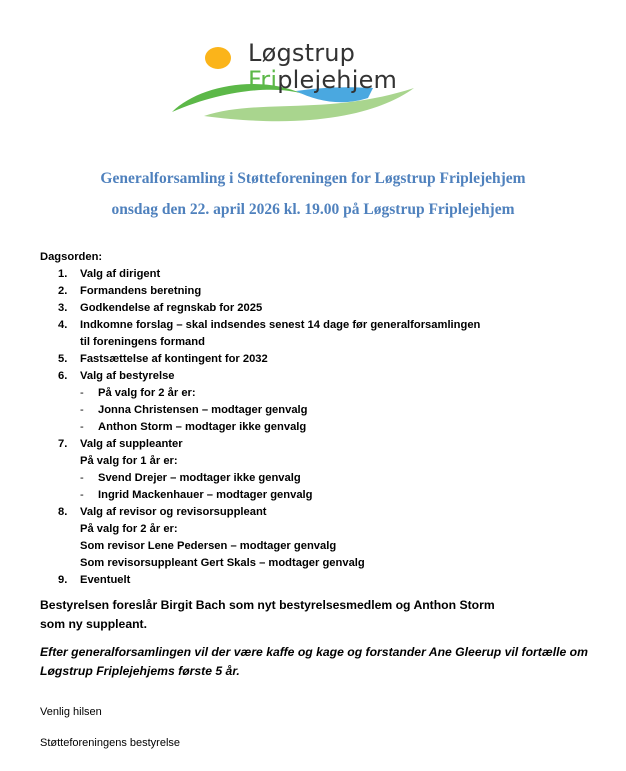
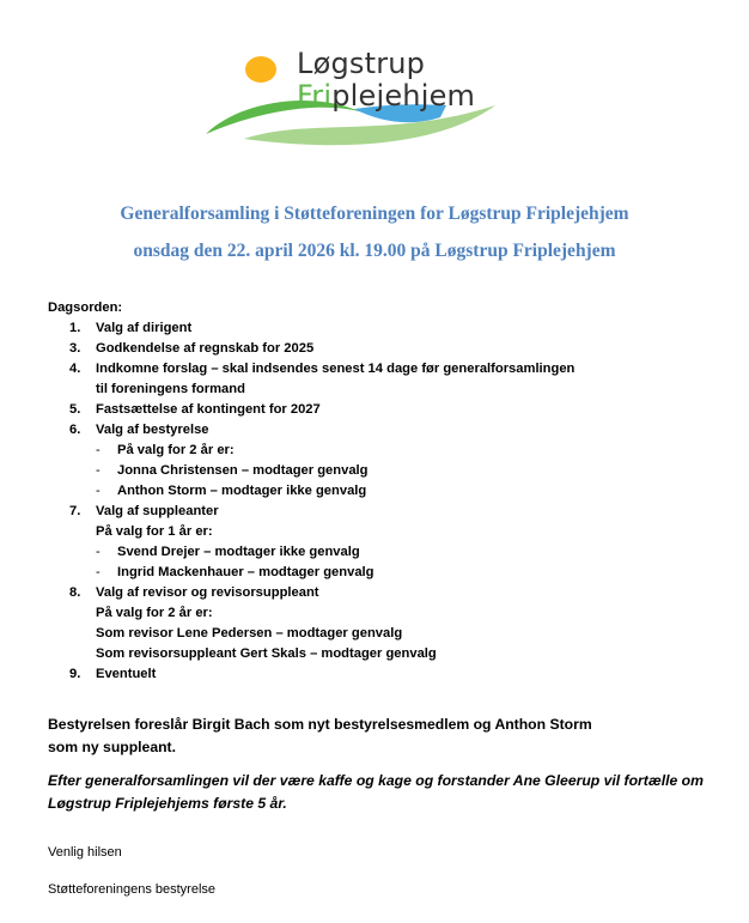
  Løgstrup
  Friplejehjem
  Generalforsamling i Støtteforeningen for Løgstrup Friplejehjem
  onsdag den 22. april 2026 kl. 19.00 på Løgstrup Friplejehjem
  Dagsorden:
  1.
  Valg af dirigent
- 2.
- Formandens beretning
  3.
  Godkendelse af regnskab for 2025
  4.
  Indkomne forslag – skal indsendes senest 14 dage før generalforsamlingen
  til foreningens formand
  5.
- Fastsættelse af kontingent for 2032
+ Fastsættelse af kontingent for 2027
  6.
  Valg af bestyrelse
  -
  På valg for 2 år er:
  -
  Jonna Christensen – modtager genvalg
  -
  Anthon Storm – modtager ikke genvalg
  7.
  Valg af suppleanter
  På valg for 1 år er:
  -
  Svend Drejer – modtager ikke genvalg
  -
  Ingrid Mackenhauer – modtager genvalg
  8.
  Valg af revisor og revisorsuppleant
  På valg for 2 år er:
  Som revisor Lene Pedersen – modtager genvalg
  Som revisorsuppleant Gert Skals – modtager genvalg
  9.
  Eventuelt
  Bestyrelsen foreslår Birgit Bach som nyt bestyrelsesmedlem og Anthon Storm
  som ny suppleant.
  Efter generalforsamlingen vil der være kaffe og kage og forstander Ane Gleerup vil fortælle om
  Løgstrup Friplejehjems første 5 år.
  Venlig hilsen
  Støtteforeningens bestyrelse
